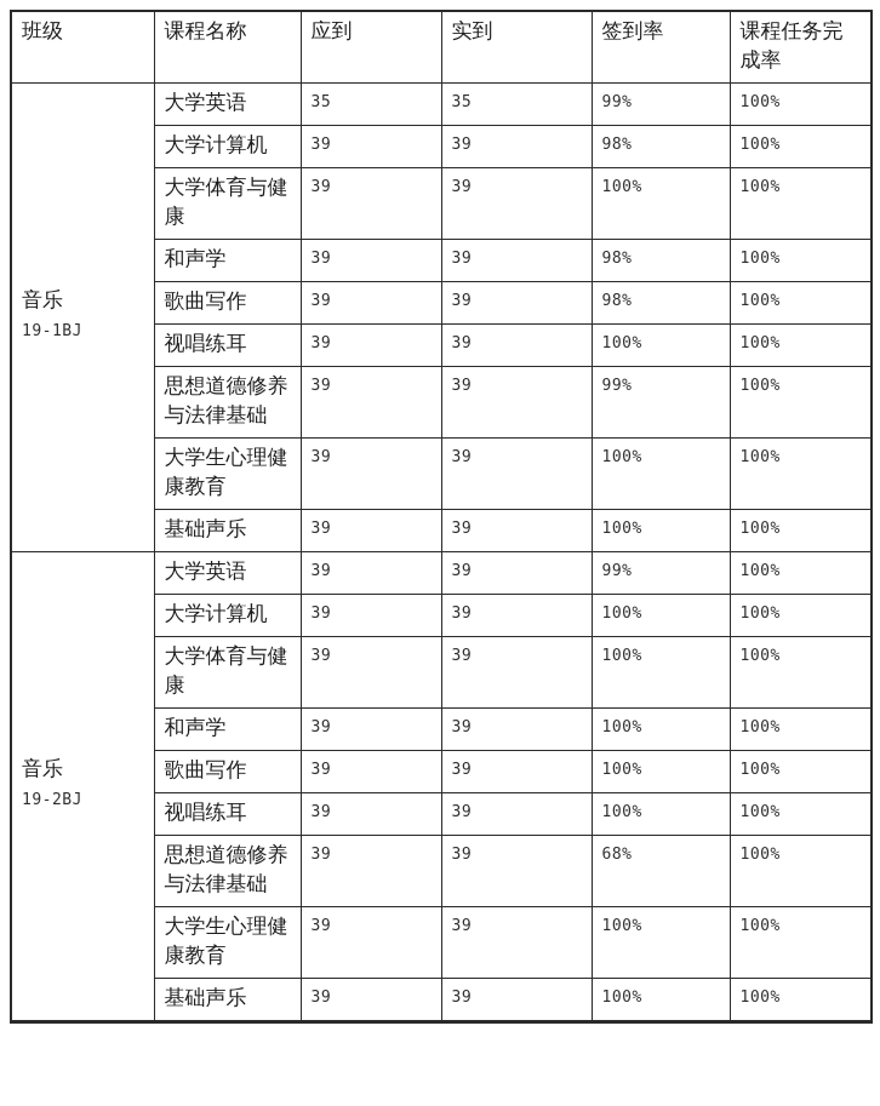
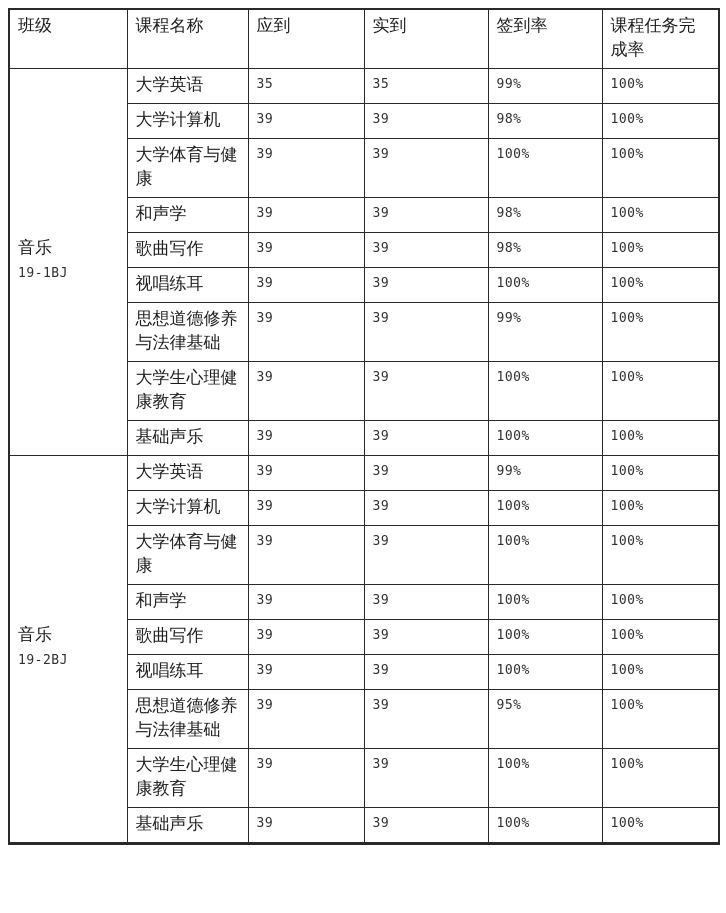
  班级	课程名称	应到	实到	签到率	课程任务完成率
  音乐19-1BJ	大学英语	35	35	99%	100%
  大学计算机	39	39	98%	100%
  大学体育与健康	39	39	100%	100%
  和声学	39	39	98%	100%
  歌曲写作	39	39	98%	100%
  视唱练耳	39	39	100%	100%
  思想道德修养与法律基础	39	39	99%	100%
  大学生心理健康教育	39	39	100%	100%
  基础声乐	39	39	100%	100%
  音乐19-2BJ	大学英语	39	39	99%	100%
  大学计算机	39	39	100%	100%
  大学体育与健康	39	39	100%	100%
  和声学	39	39	100%	100%
  歌曲写作	39	39	100%	100%
  视唱练耳	39	39	100%	100%
- 思想道德修养与法律基础	39	39	68%	100%
+ 思想道德修养与法律基础	39	39	95%	100%
  大学生心理健康教育	39	39	100%	100%
  基础声乐	39	39	100%	100%
